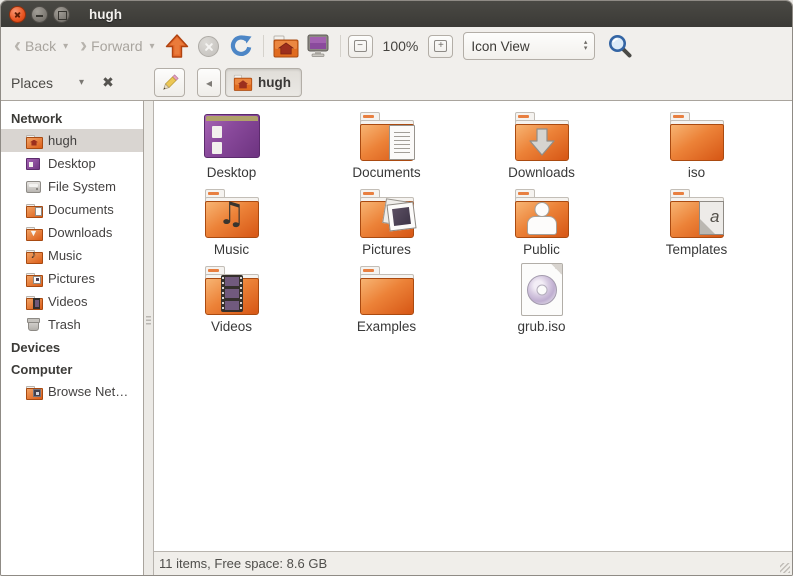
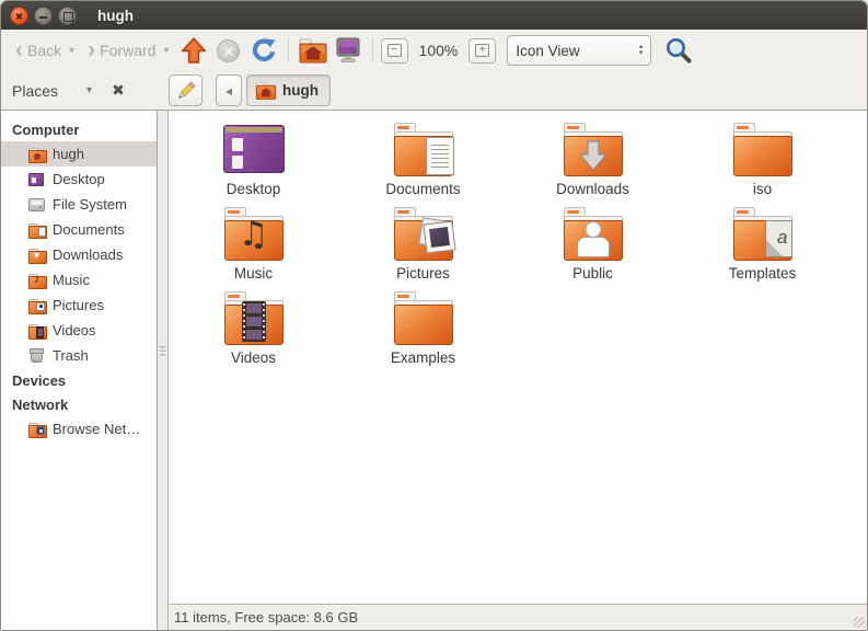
  hugh
  ‹
  Back
  ▾
  ›
  Forward
  ▾
  −
  100%
  +
  Icon View
  Places
  ▾
  ✖
  ◂
  hugh
- Network
+ Computer
  hugh
  Desktop
  File System
  Documents
  ▼
  Downloads
  ♪
  Music
  Pictures
  Videos
  Trash
  Devices
- Computer
+ Network
  Browse Net…
  Desktop
  Documents
  Downloads
  iso
  ♫
  Music
  Pictures
  Public
  a
  Templates
  Videos
  Examples
- grub.iso
  11 items, Free space: 8.6 GB
